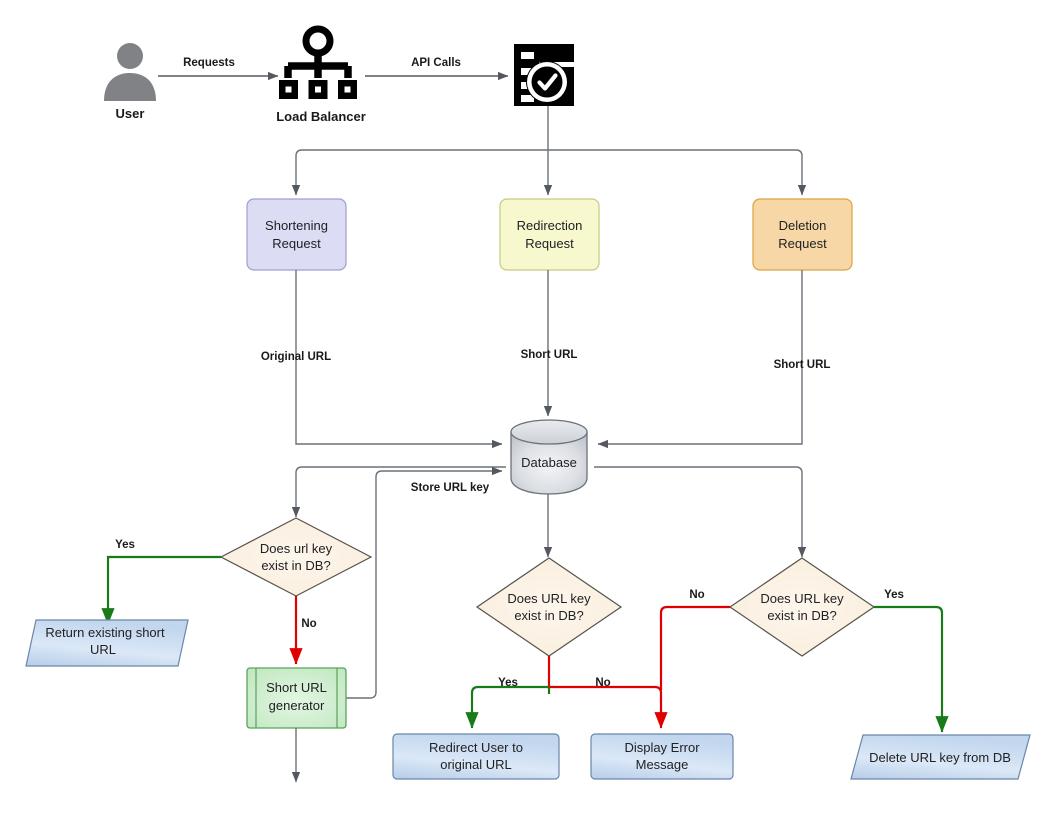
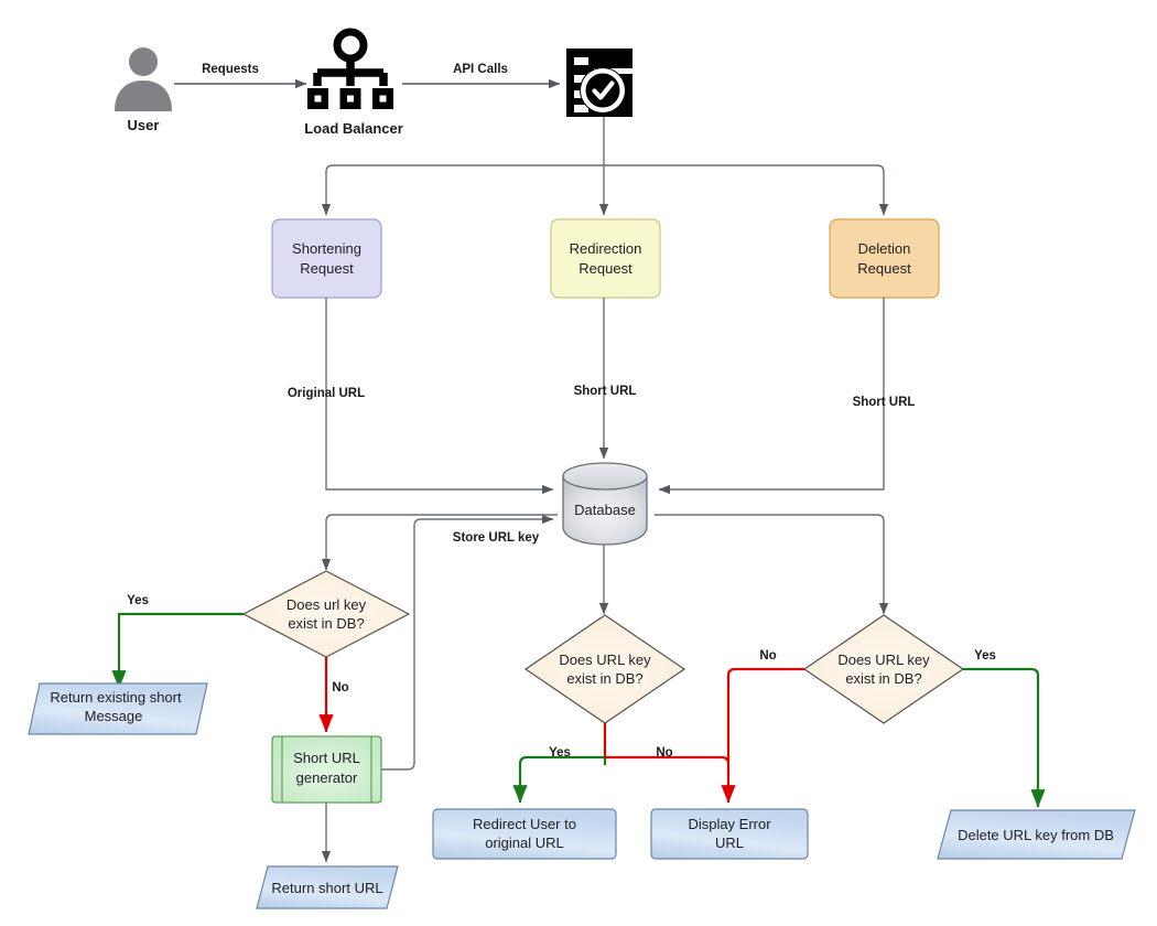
  User
  Requests
  Load Balancer
  API Calls
  Shortening
  Request
  Redirection
  Request
  Deletion
  Request
  Original URL
  Short URL
  Short URL
  Store URL key
  Database
  Does url key
  exist in DB?
  Yes
  No
  Return existing short
- URL
+ Message
  Short URL
  generator
+ Return short URL
  Does URL key
  exist in DB?
  Yes
  No
  Redirect User to
  original URL
  Display Error
- Message
+ URL
  Does URL key
  exist in DB?
  No
  Yes
  Delete URL key from DB
